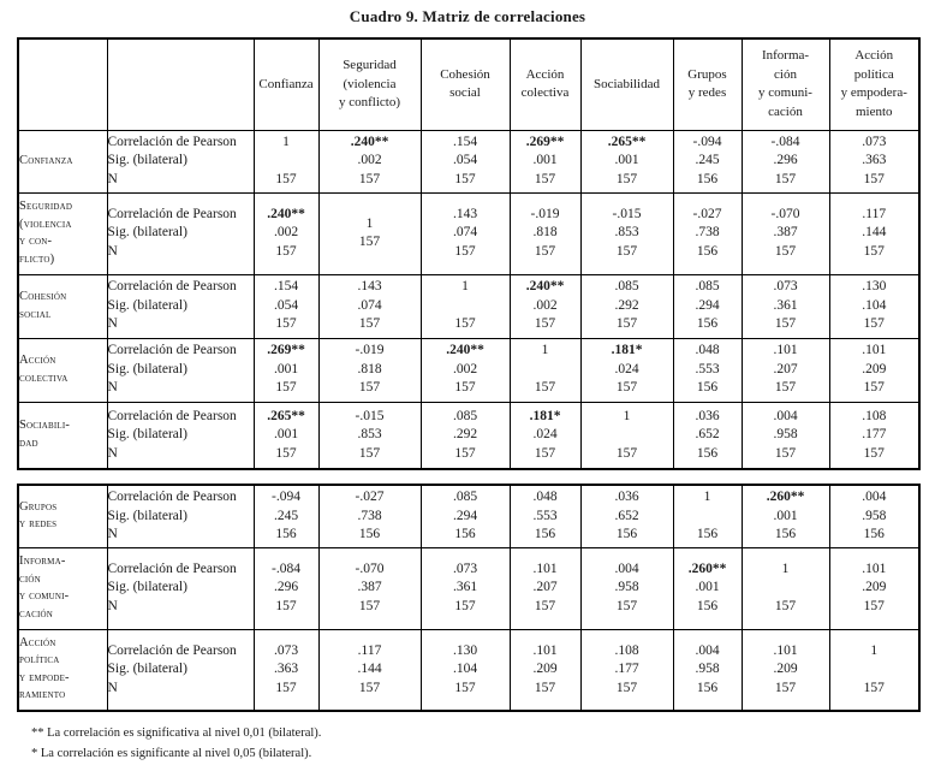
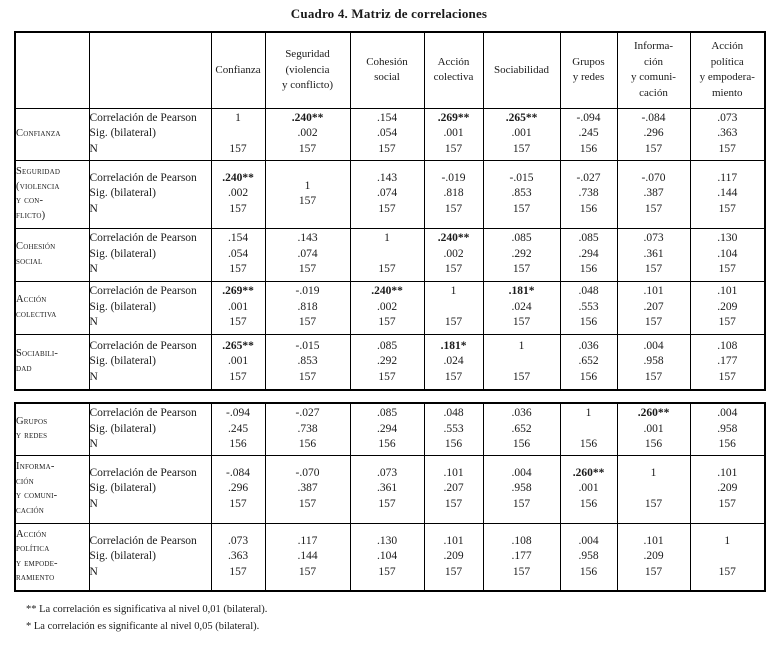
- Cuadro 9. Matriz de correlaciones
+ Cuadro 4. Matriz de correlaciones
  		Confianza	Seguridad(violenciay conflicto)	Cohesiónsocial	Accióncolectiva	Sociabilidad	Gruposy redes	Informa-cióny comuni-cación	Acciónpolíticay empodera-miento
  Confianza	Correlación de PearsonSig. (bilateral)N	1157	.240**.002157	.154.054157	.269**.001157	.265**.001157	-.094.245156	-.084.296157	.073.363157
  Seguridad(violenciay con-flicto)	Correlación de PearsonSig. (bilateral)N	.240**.002157	1157	.143.074157	-.019.818157	-.015.853157	-.027.738156	-.070.387157	.117.144157
  Cohesiónsocial	Correlación de PearsonSig. (bilateral)N	.154.054157	.143.074157	1157	.240**.002157	.085.292157	.085.294156	.073.361157	.130.104157
  Accióncolectiva	Correlación de PearsonSig. (bilateral)N	.269**.001157	-.019.818157	.240**.002157	1157	.181*.024157	.048.553156	.101.207157	.101.209157
  Sociabili-dad	Correlación de PearsonSig. (bilateral)N	.265**.001157	-.015.853157	.085.292157	.181*.024157	1157	.036.652156	.004.958157	.108.177157
  Gruposy redes	Correlación de PearsonSig. (bilateral)N	-.094.245156	-.027.738156	.085.294156	.048.553156	.036.652156	1156	.260**.001156	.004.958156
  Informa-cióny comuni-cación	Correlación de PearsonSig. (bilateral)N	-.084.296157	-.070.387157	.073.361157	.101.207157	.004.958157	.260**.001156	1157	.101.209157
  Acciónpolíticay empode-ramiento	Correlación de PearsonSig. (bilateral)N	.073.363157	.117.144157	.130.104157	.101.209157	.108.177157	.004.958156	.101.209157	1157
  ** La correlación es significativa al nivel 0,01 (bilateral).
  * La correlación es significante al nivel 0,05 (bilateral).
